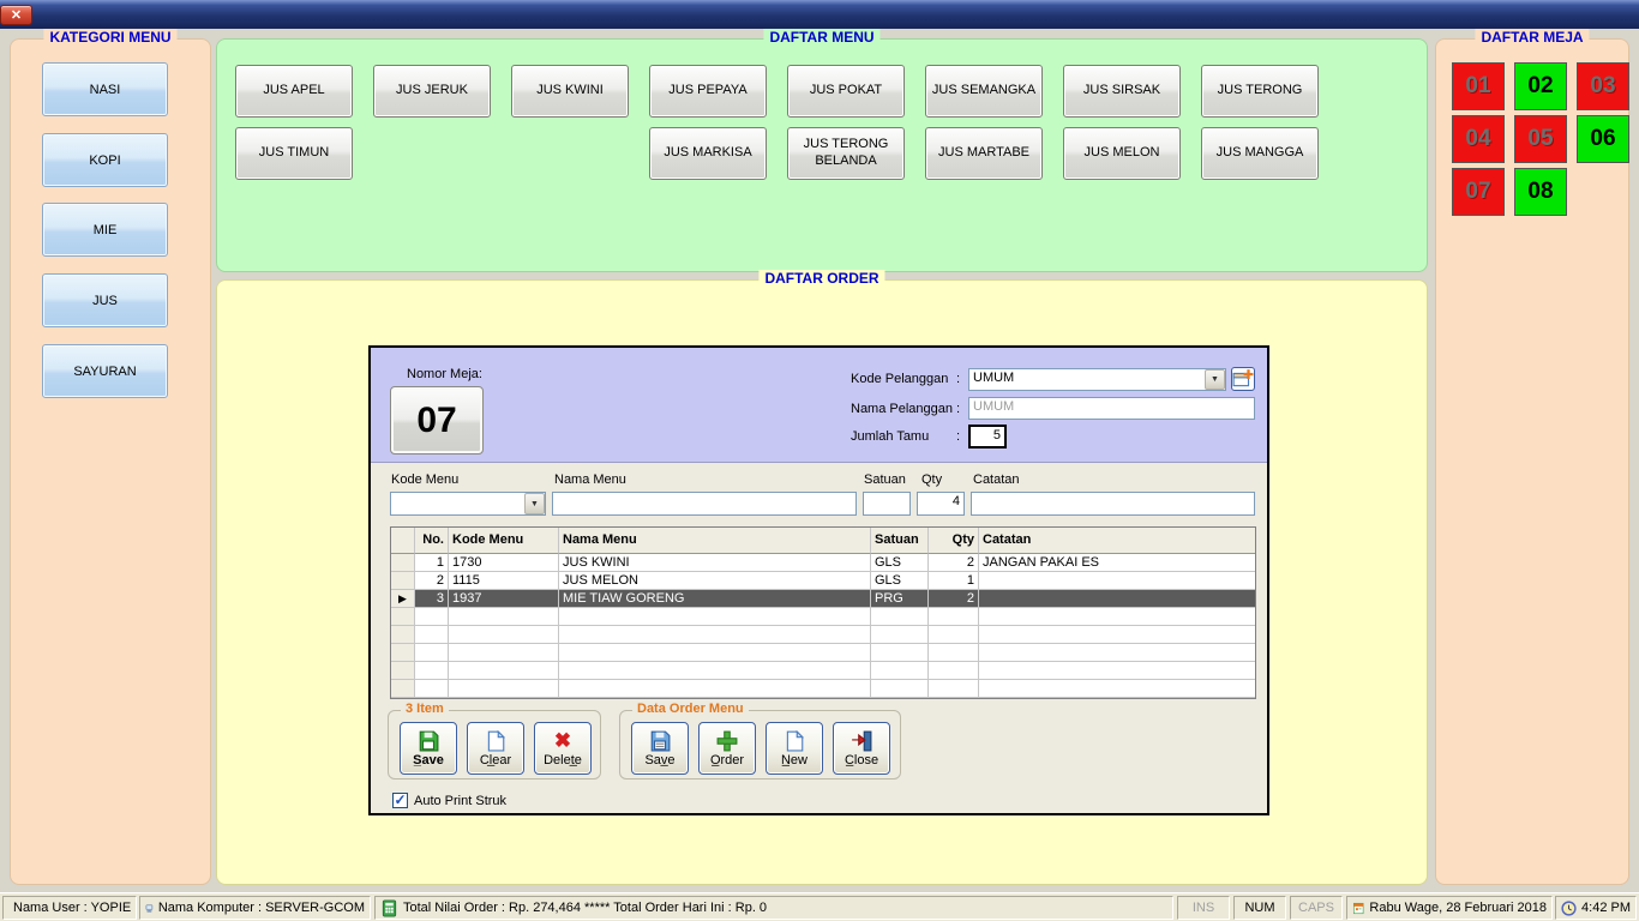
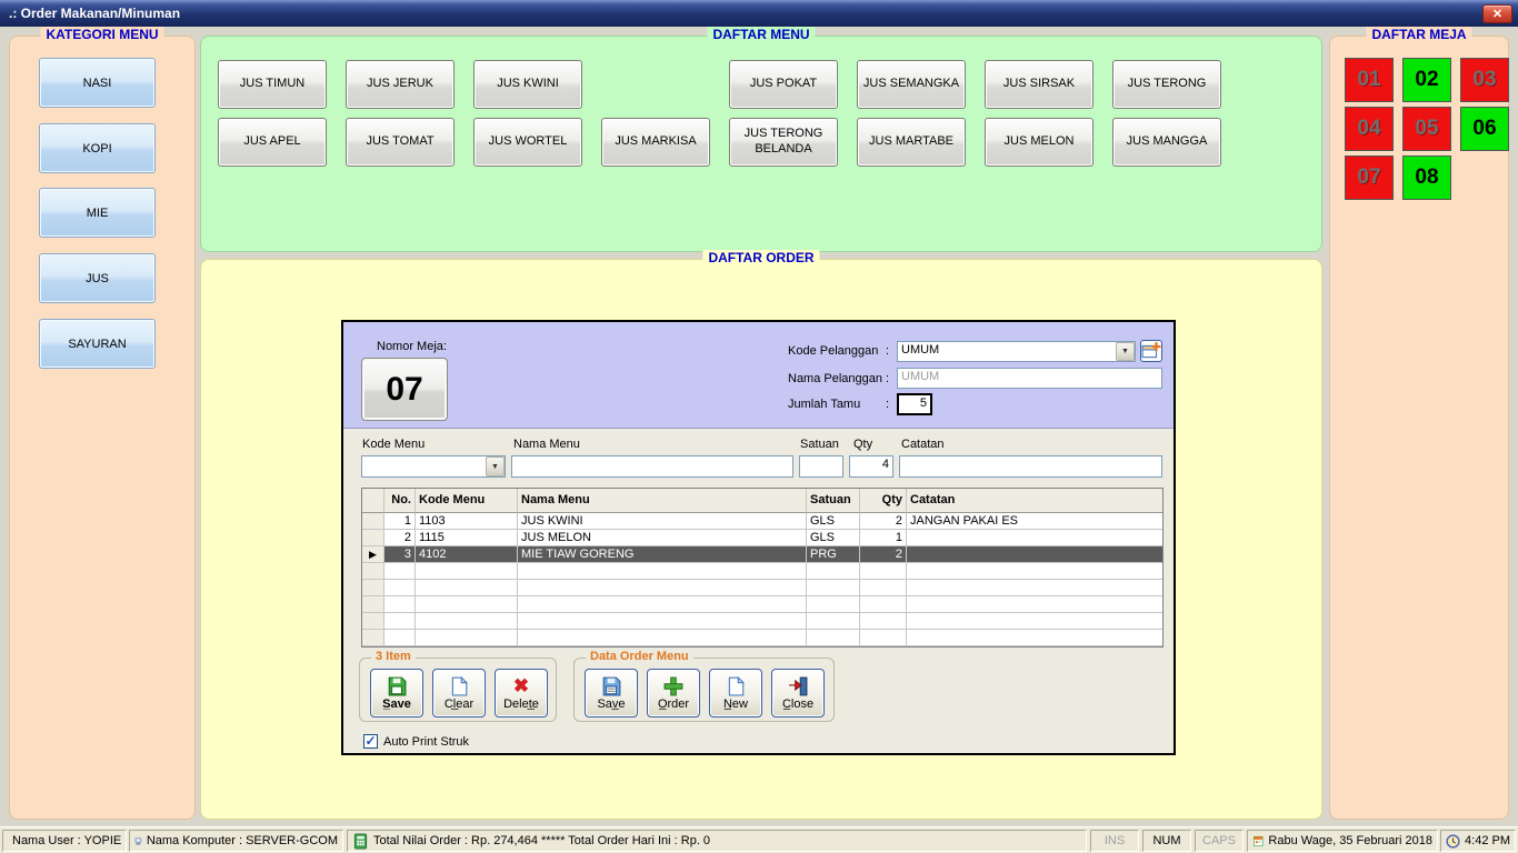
+ .: Order Makanan/Minuman
  ✕
  KATEGORI MENU
  NASI
  KOPI
  MIE
  JUS
  SAYURAN
  DAFTAR MENU
- JUS APEL
+ JUS TIMUN
  JUS JERUK
  JUS KWINI
- JUS PEPAYA
  JUS POKAT
  JUS SEMANGKA
  JUS SIRSAK
  JUS TERONG
- JUS TIMUN
+ JUS APEL
+ JUS TOMAT
+ JUS WORTEL
  JUS MARKISA
  JUS TERONG BELANDA
  JUS MARTABE
  JUS MELON
  JUS MANGGA
  DAFTAR MEJA
  01
  02
  03
  04
  05
  06
  07
  08
  DAFTAR ORDER
  Nomor Meja:
  07
  Kode Pelanggan
  :
  UMUM
  Nama Pelanggan
  :
  UMUM
  Jumlah Tamu
  :
  5
  Kode Menu
  Nama Menu
  Satuan
  Qty
  Catatan
  4
  No.
  Kode Menu
  Nama Menu
  Satuan
  Qty
  Catatan
  1
- 1730
+ 1103
  JUS KWINI
  GLS
  2
  JANGAN PAKAI ES
  2
  1115
  JUS MELON
  GLS
  1
  ▶
  3
- 1937
+ 4102
  MIE TIAW GORENG
  PRG
  2
  3 Item
  S̲ave
  Cl̲ear
  ✖
  Delet̲e
  Data Order Menu
  Sav̲e
  O̲rder
  N̲ew
  C̲lose
  ✓
  Auto Print Struk
  Nama User : YOPIE
  Nama Komputer : SERVER-GCOM
  Total Nilai Order : Rp. 274,464 ***** Total Order Hari Ini : Rp. 0
  INS
  NUM
  CAPS
- Rabu Wage, 28 Februari 2018
+ Rabu Wage, 35 Februari 2018
  4:42 PM
